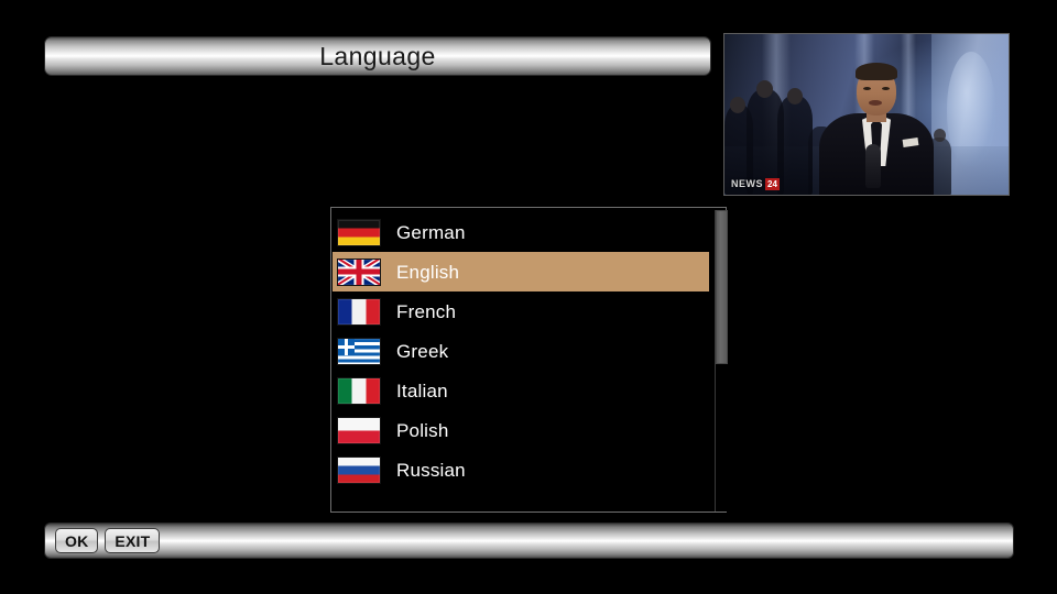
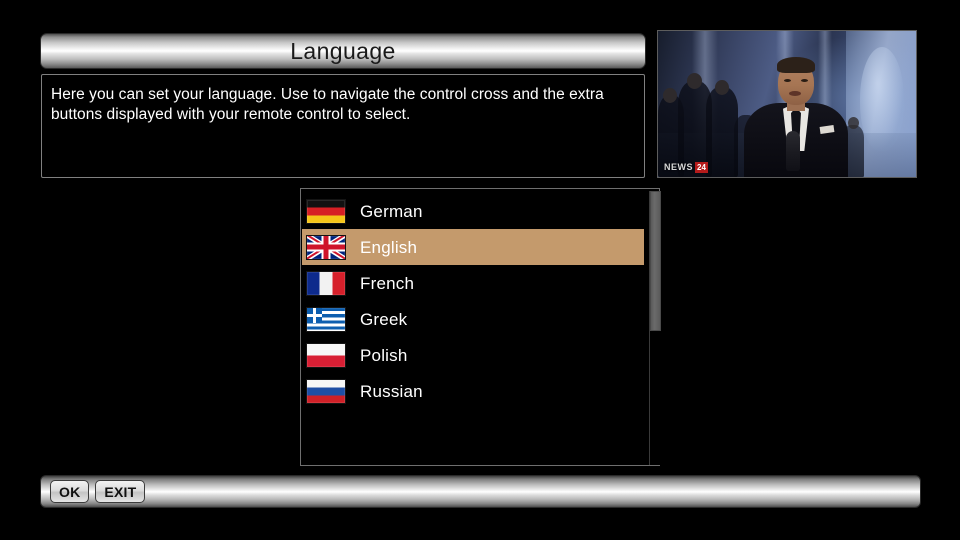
  Language
+ Here you can set your language. Use to navigate the control cross and the extra buttons displayed with your remote control to select.
  NEWS
  24
  German
  English
  French
  Greek
- Italian
  Polish
  Russian
  OK
  EXIT
